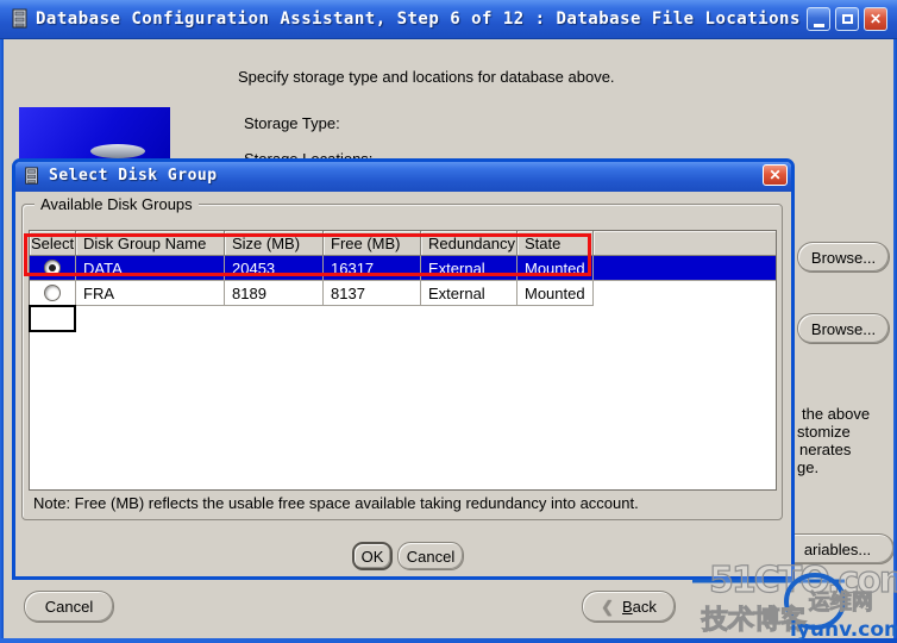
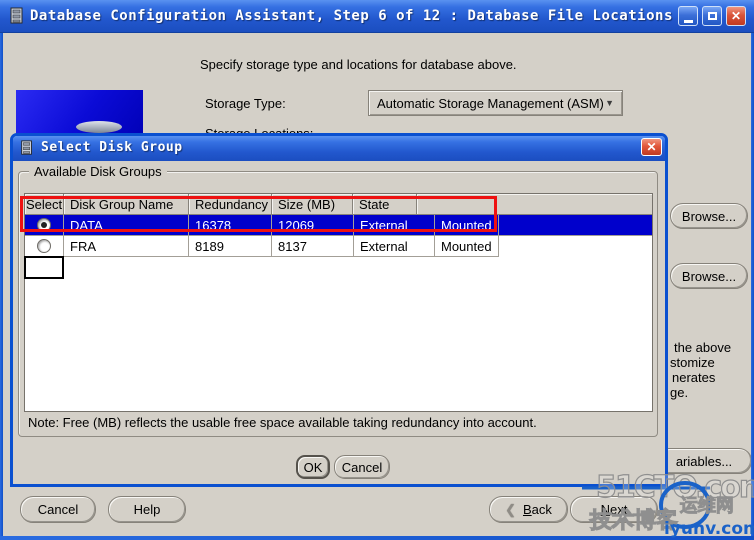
  Database Configuration Assistant, Step 6 of 12 : Database File Locations
  ✕
  Specify storage type and locations for database above.
  Storage Type:
+ Automatic Storage Management (ASM)
+ ▼
  Browse...
  Browse...
  the above
  stomize
  nerates
  ge.
  ariables...
  Cancel
+ Help
  ❮
  Back
+ Next
  Select Disk Group
  ✕
  Available Disk Groups
  Select
  Disk Group Name
- Size (MB)
+ Redundancy
- Free (MB)
- Redundancy
+ Size (MB)
  State
  DATA
- 20453
+ 16378
- 16317
+ 12069
  External
  Mounted
  FRA
  8189
  8137
  External
  Mounted
  Note: Free (MB) reflects the usable free space available taking redundancy into account.
  OK
  Cancel
  51CTOcom
  技术博客
  运维网
  iyunv.com
